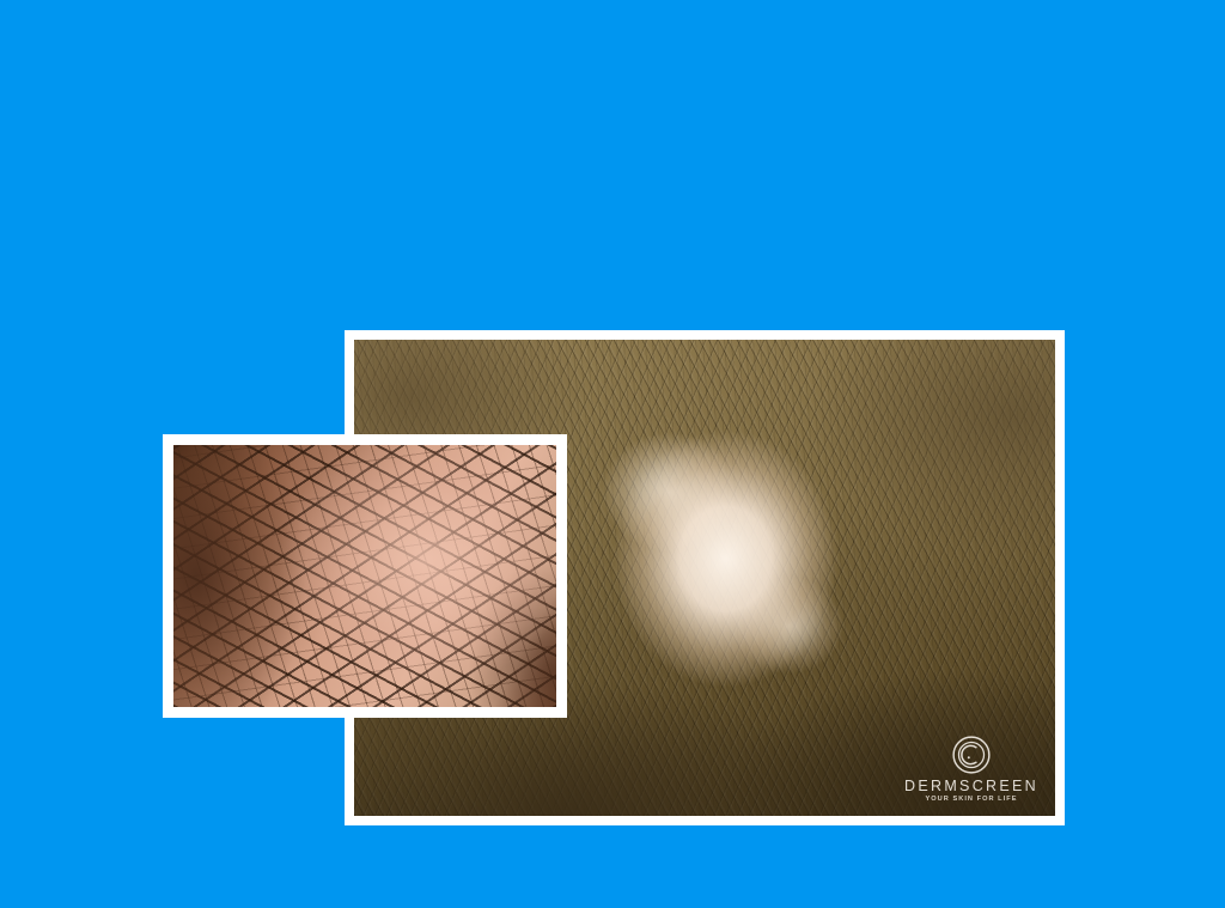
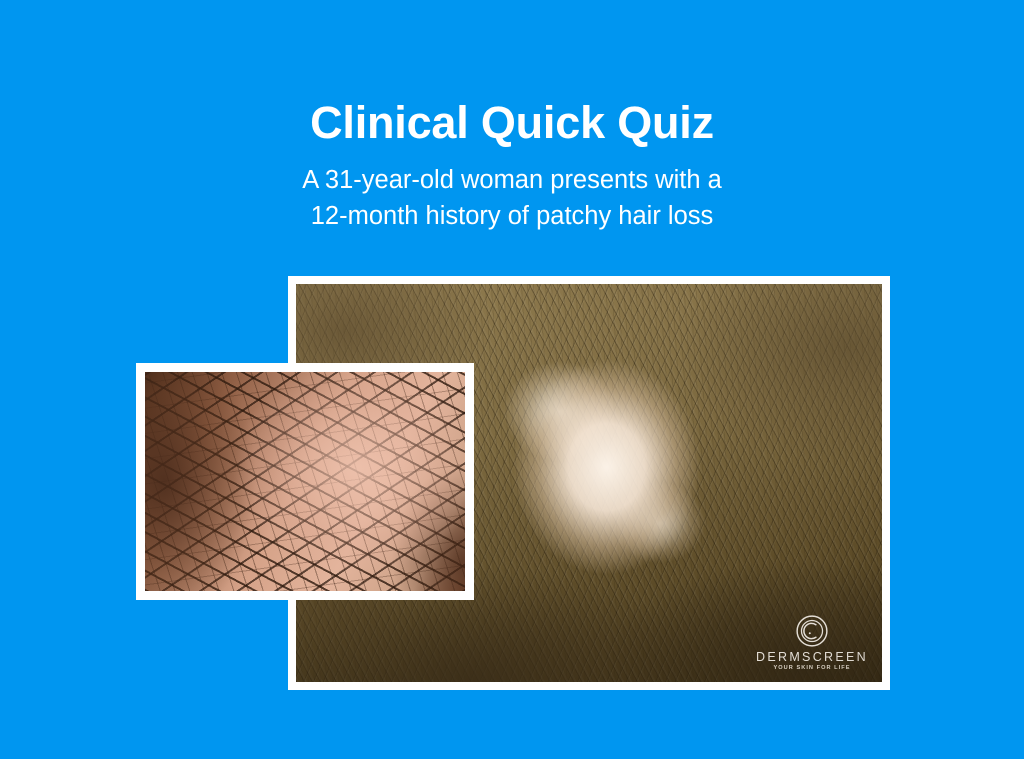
+ Clinical Quick Quiz
+ A 31-year-old woman presents with a
+ 12-month history of patchy hair loss
